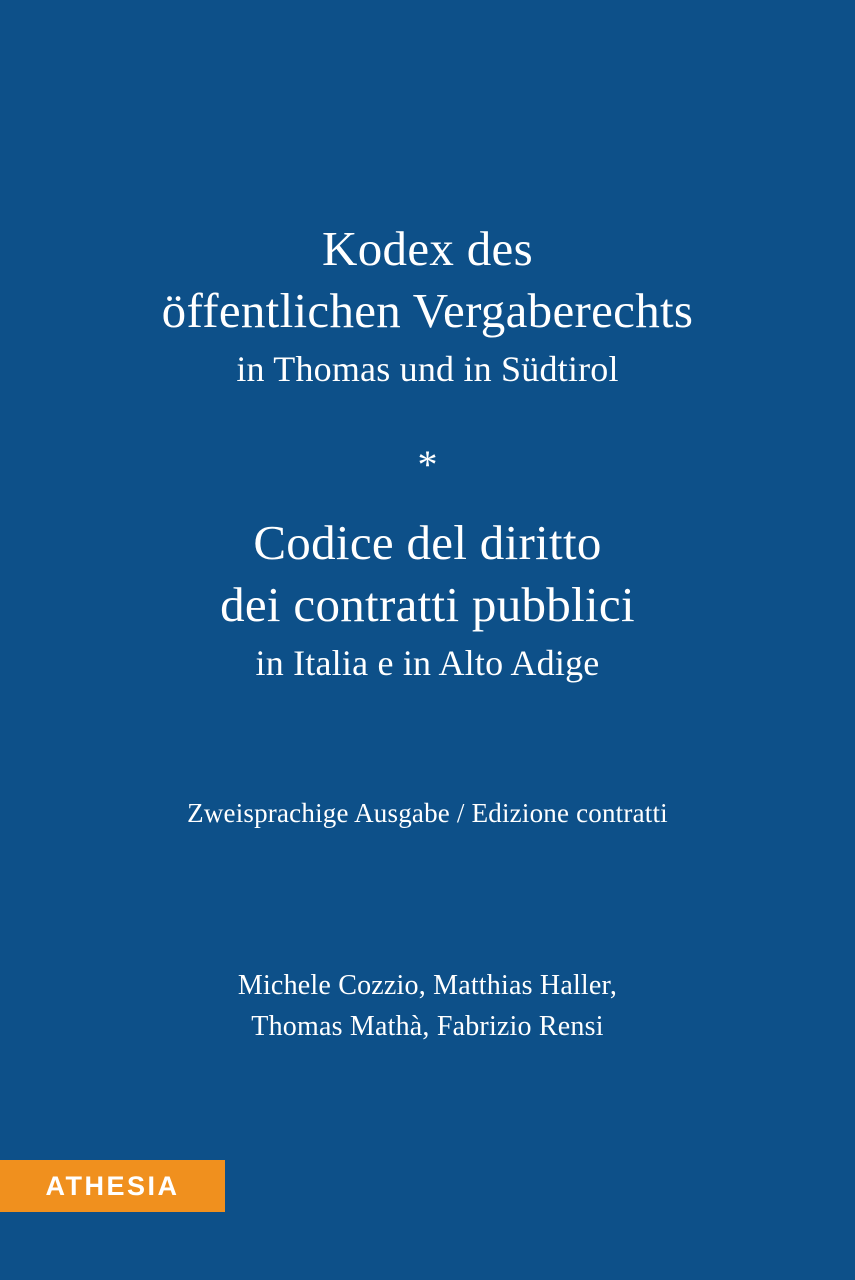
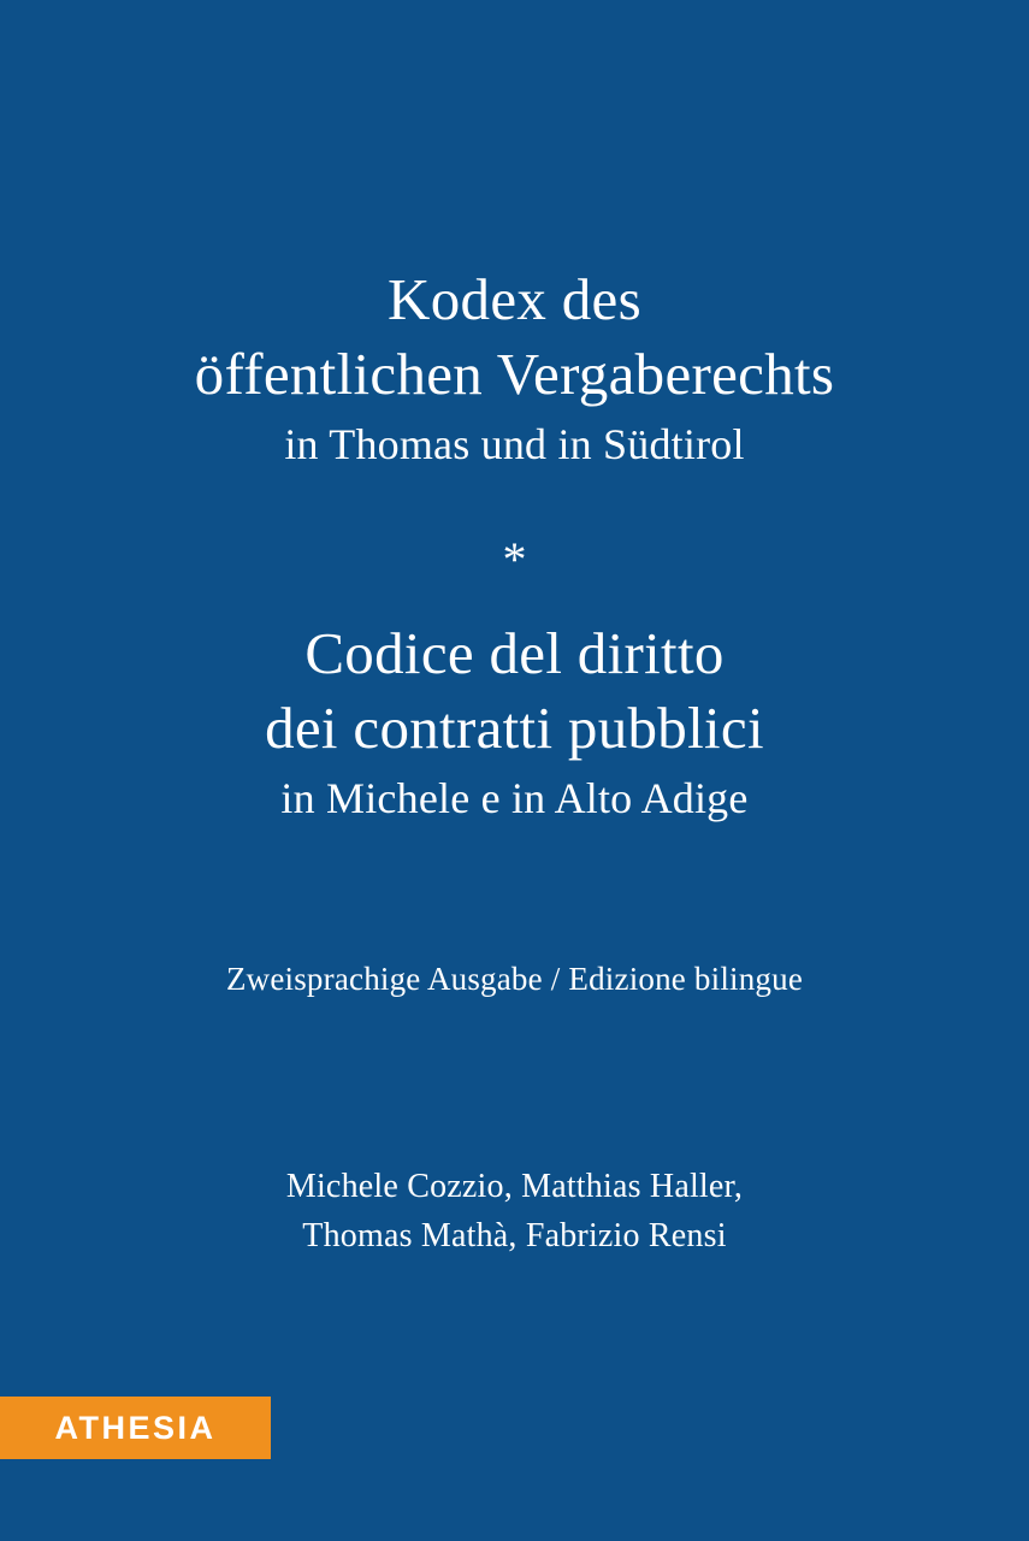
  Kodex des
  öffentlichen Vergaberechts
  in Thomas und in Südtirol
  *
  Codice del diritto
  dei contratti pubblici
- in Italia e in Alto Adige
+ in Michele e in Alto Adige
- Zweisprachige Ausgabe / Edizione contratti
+ Zweisprachige Ausgabe / Edizione bilingue
  Michele Cozzio, Matthias Haller,
  Thomas Mathà, Fabrizio Rensi
  ATHESIA
